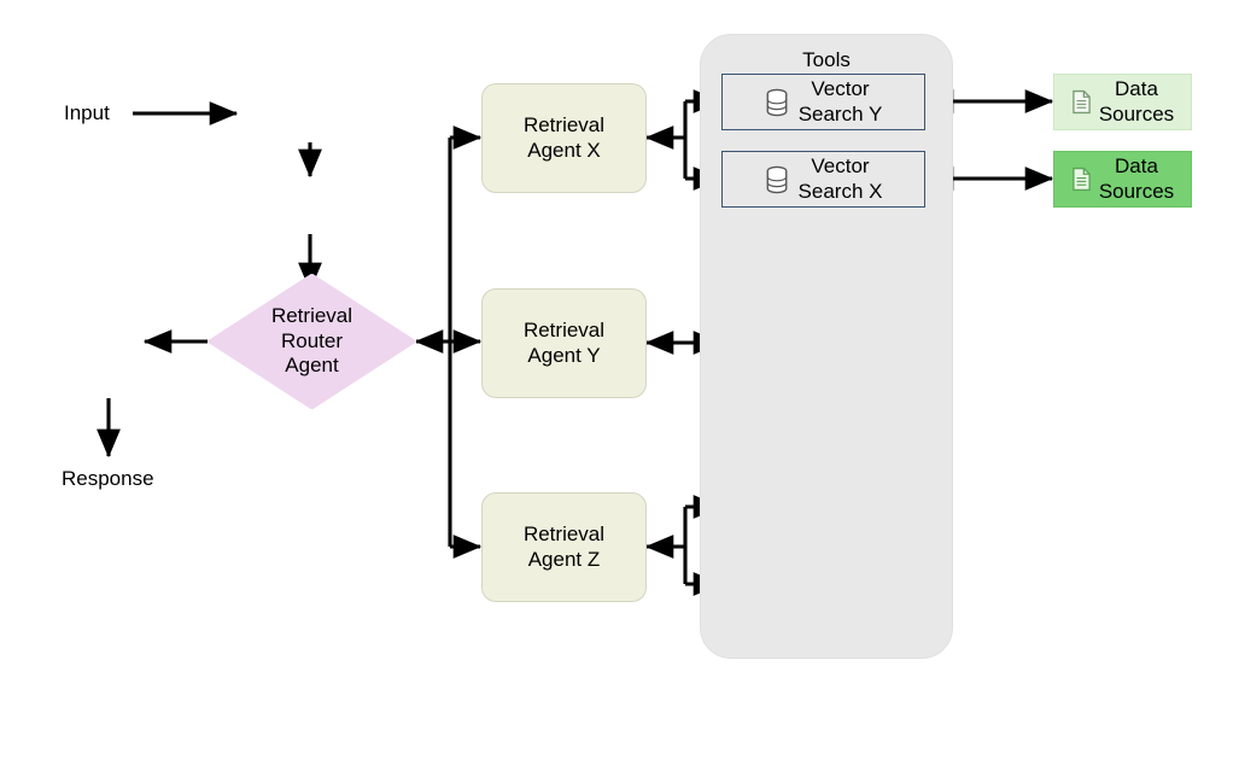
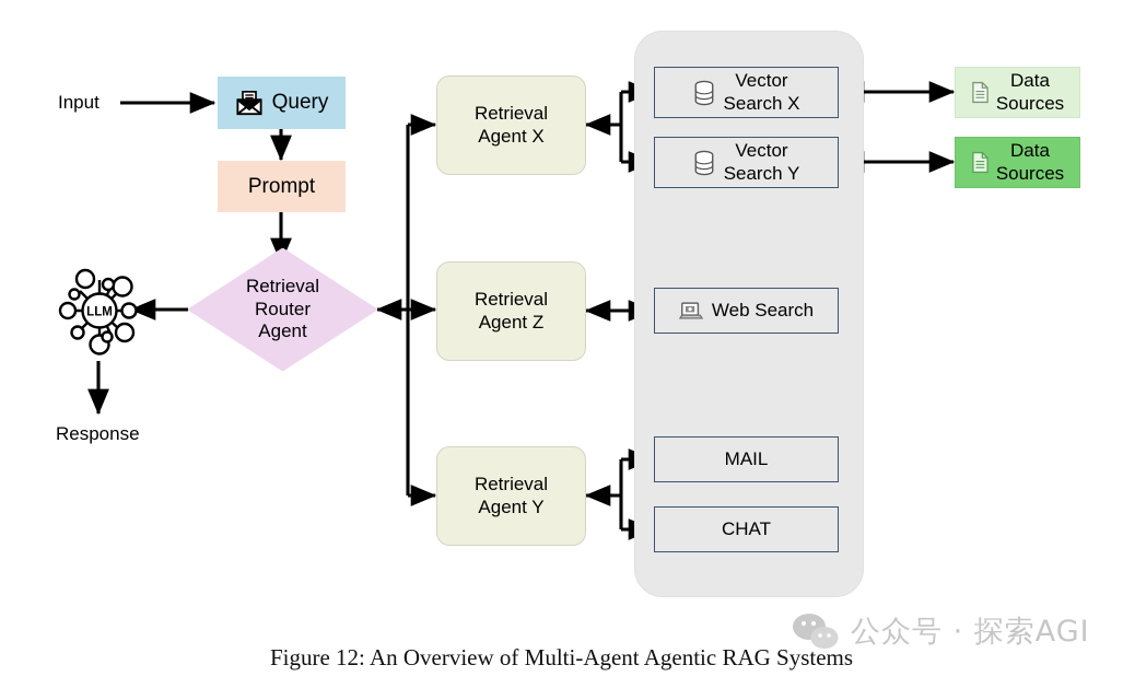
- Tools
  Input
  Response
+ LLM
+ Query
+ Prompt
  Retrieval
  Router
  Agent
  Retrieval
  Agent X
  Retrieval
- Agent Y
+ Agent Z
  Retrieval
- Agent Z
+ Agent Y
  Vector
- Search Y
+ Search X
  Vector
- Search X
+ Search Y
+ Web Search
+ MAIL
+ CHAT
  Data
  Sources
  Data
  Sources
+ 公众号 · 探索AGI
+ Figure 12: An Overview of Multi-Agent Agentic RAG Systems
